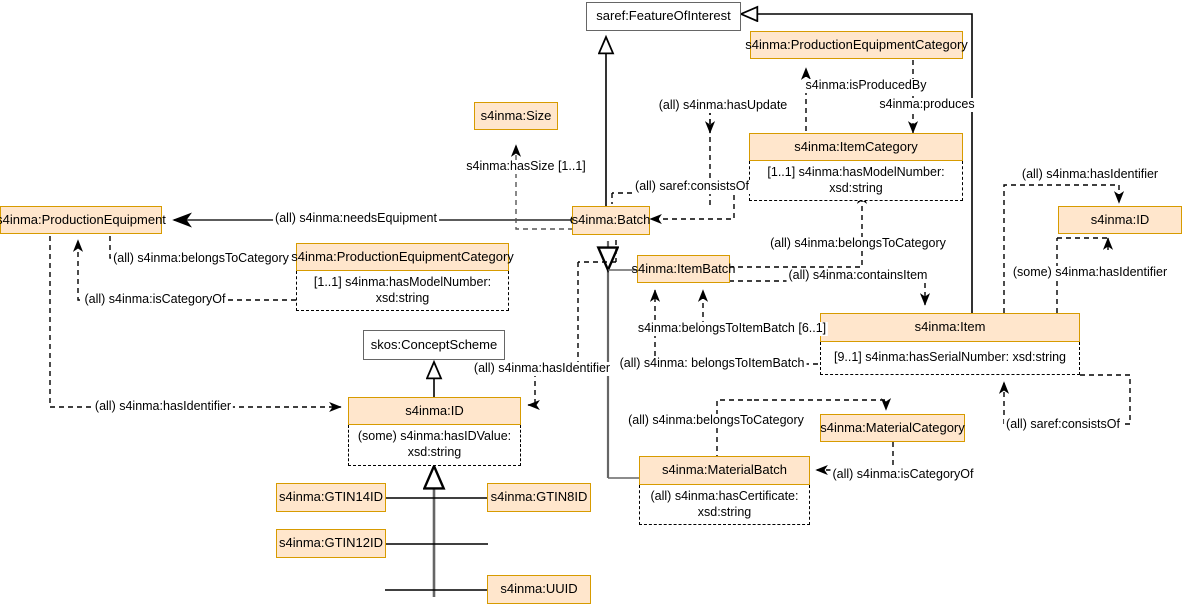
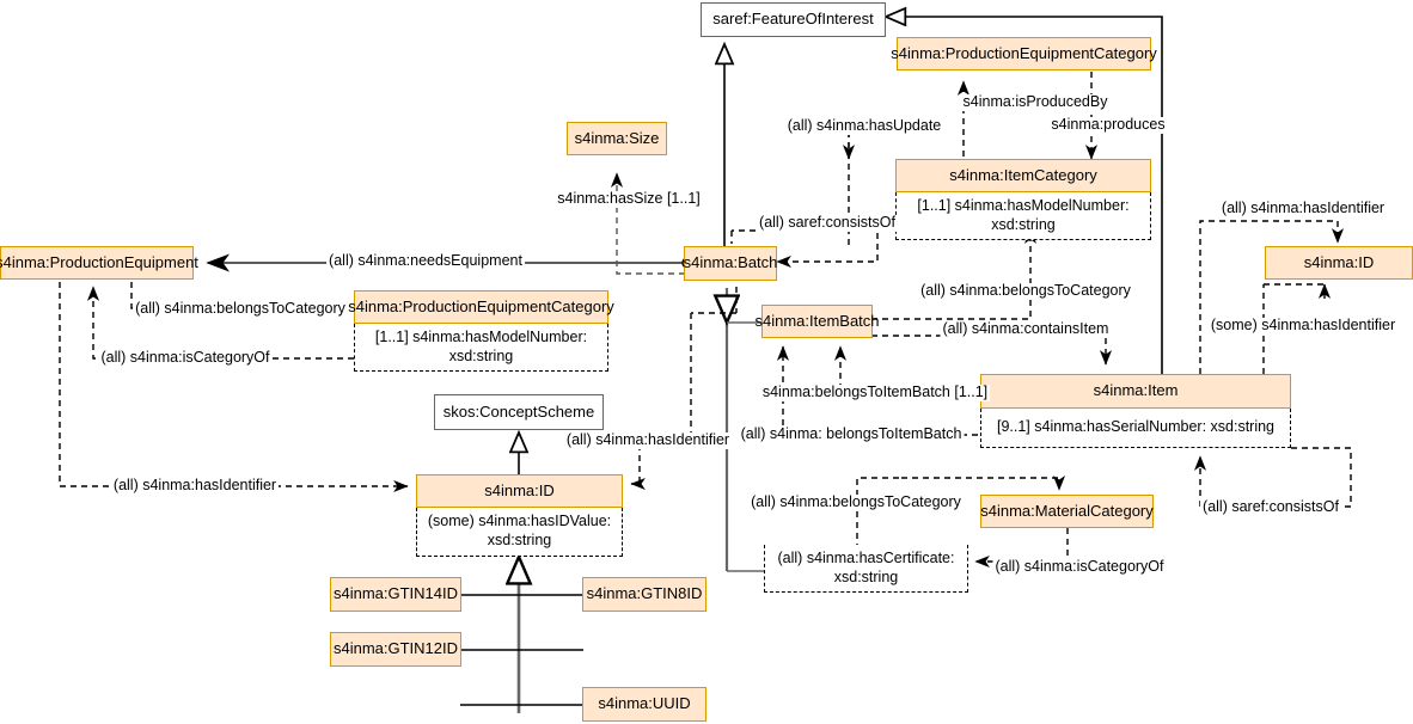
  saref:FeatureOfInterest
  s4inma:ProductionEquipmentCategory
  s4inma:ItemCategory
  [1..1] s4inma:hasModelNumber:
  xsd:string
  s4inma:Size
  4inma:ProductionEquipment
  s4inma:ProductionEquipmentCategory
  [1..1] s4inma:hasModelNumber:
  xsd:string
  s4inma:Batch
  s4inma:ID
  s4inma:ItemBatch
  s4inma:Item
  [9..1] s4inma:hasSerialNumber: xsd:string
  skos:ConceptScheme
  s4inma:ID
  (some) s4inma:hasIDValue:
  xsd:string
  s4inma:MaterialCategory
- s4inma:MaterialBatch
  (all) s4inma:hasCertificate:
  xsd:string
  s4inma:GTIN14ID
  s4inma:GTIN8ID
  s4inma:GTIN12ID
  s4inma:UUID
  s4inma:isProducedBy
  s4inma:produces
  (all) s4inma:hasUpdate
  (all) saref:consistsOf
  s4inma:hasSize [1..1]
  (all) s4inma:needsEquipment
  (all) s4inma:belongsToCategory
  (all) s4inma:isCategoryOf
  (all) s4inma:hasIdentifier
  (all) s4inma:belongsToCategory
  (all) s4inma:containsItem
  (all) s4inma:hasIdentifier
  (some) s4inma:hasIdentifier
- s4inma:belongsToItemBatch [6..1]
+ s4inma:belongsToItemBatch [1..1]
  (all) s4inma: belongsToItemBatch
  (all) s4inma:hasIdentifier
  (all) s4inma:belongsToCategory
  (all) s4inma:isCategoryOf
  (all) saref:consistsOf
